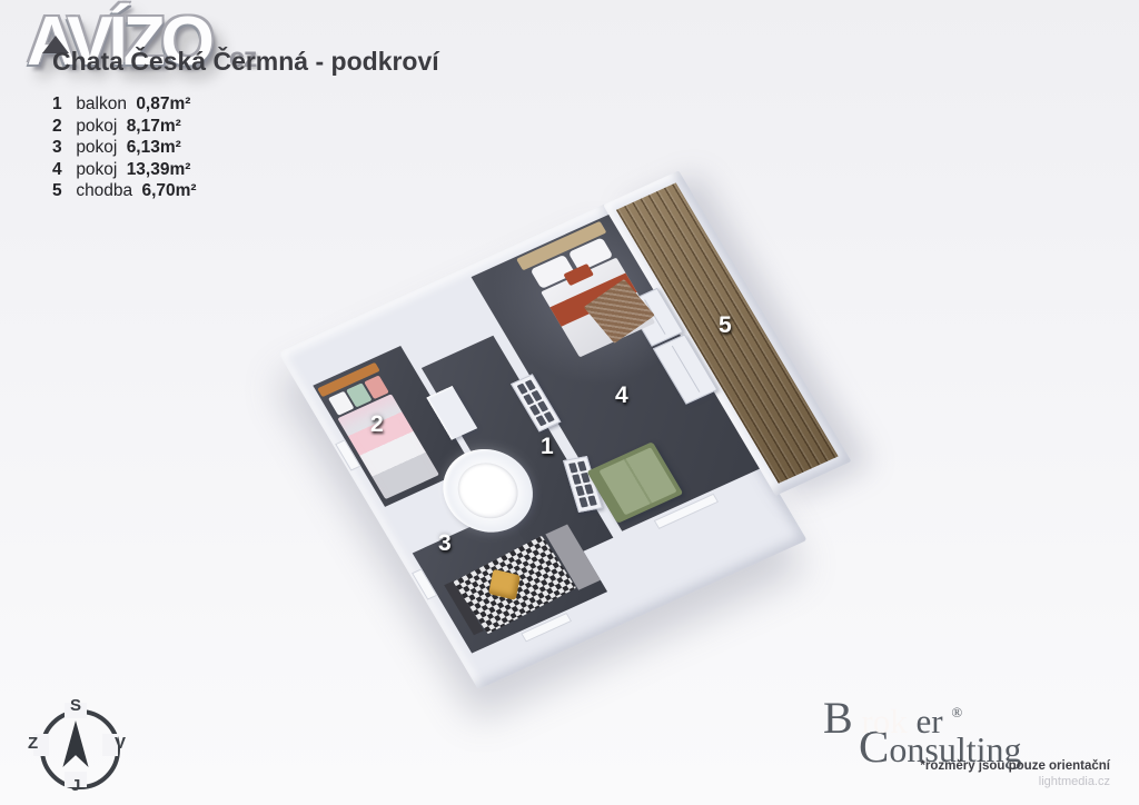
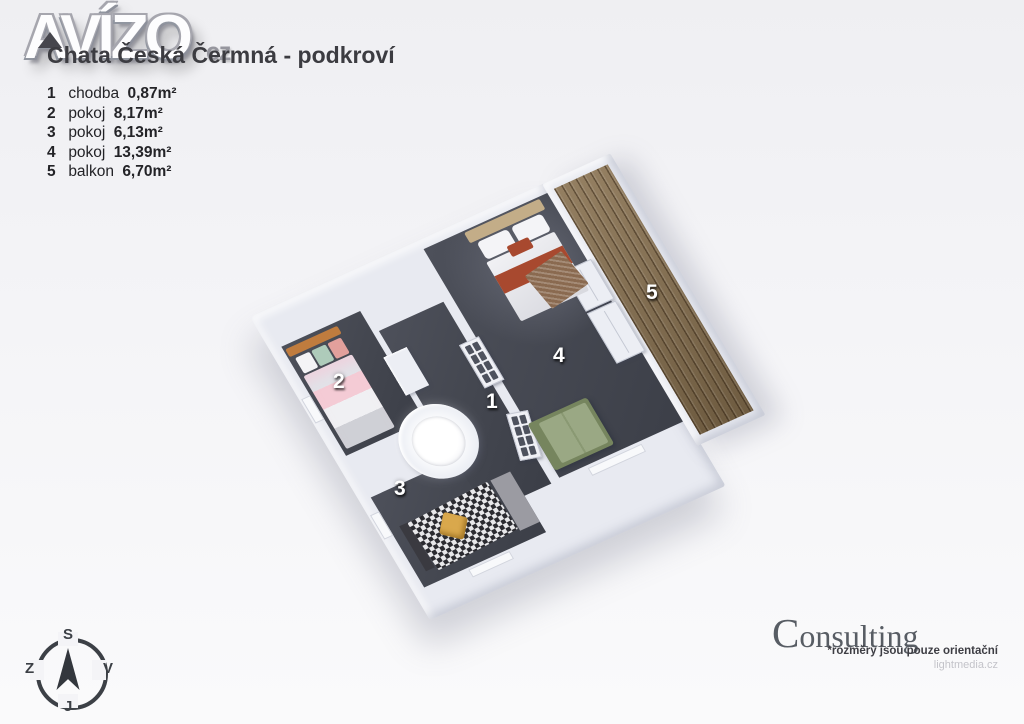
  AVÍZO
  cz
  Chata Česká Čermná - podkroví
- 1 balkon 0,87m²
+ 1 chodba 0,87m²
  2 pokoj 8,17m²
  3 pokoj 6,13m²
  4 pokoj 13,39m²
- 5 chodba 6,70m²
+ 5 balkon 6,70m²
  1
  2
  3
  4
  5
  S
  V
  J
  Z
- B rok er ®
  Consulting
  *rozměry jsou pouze orientační
  lightmedia.cz
